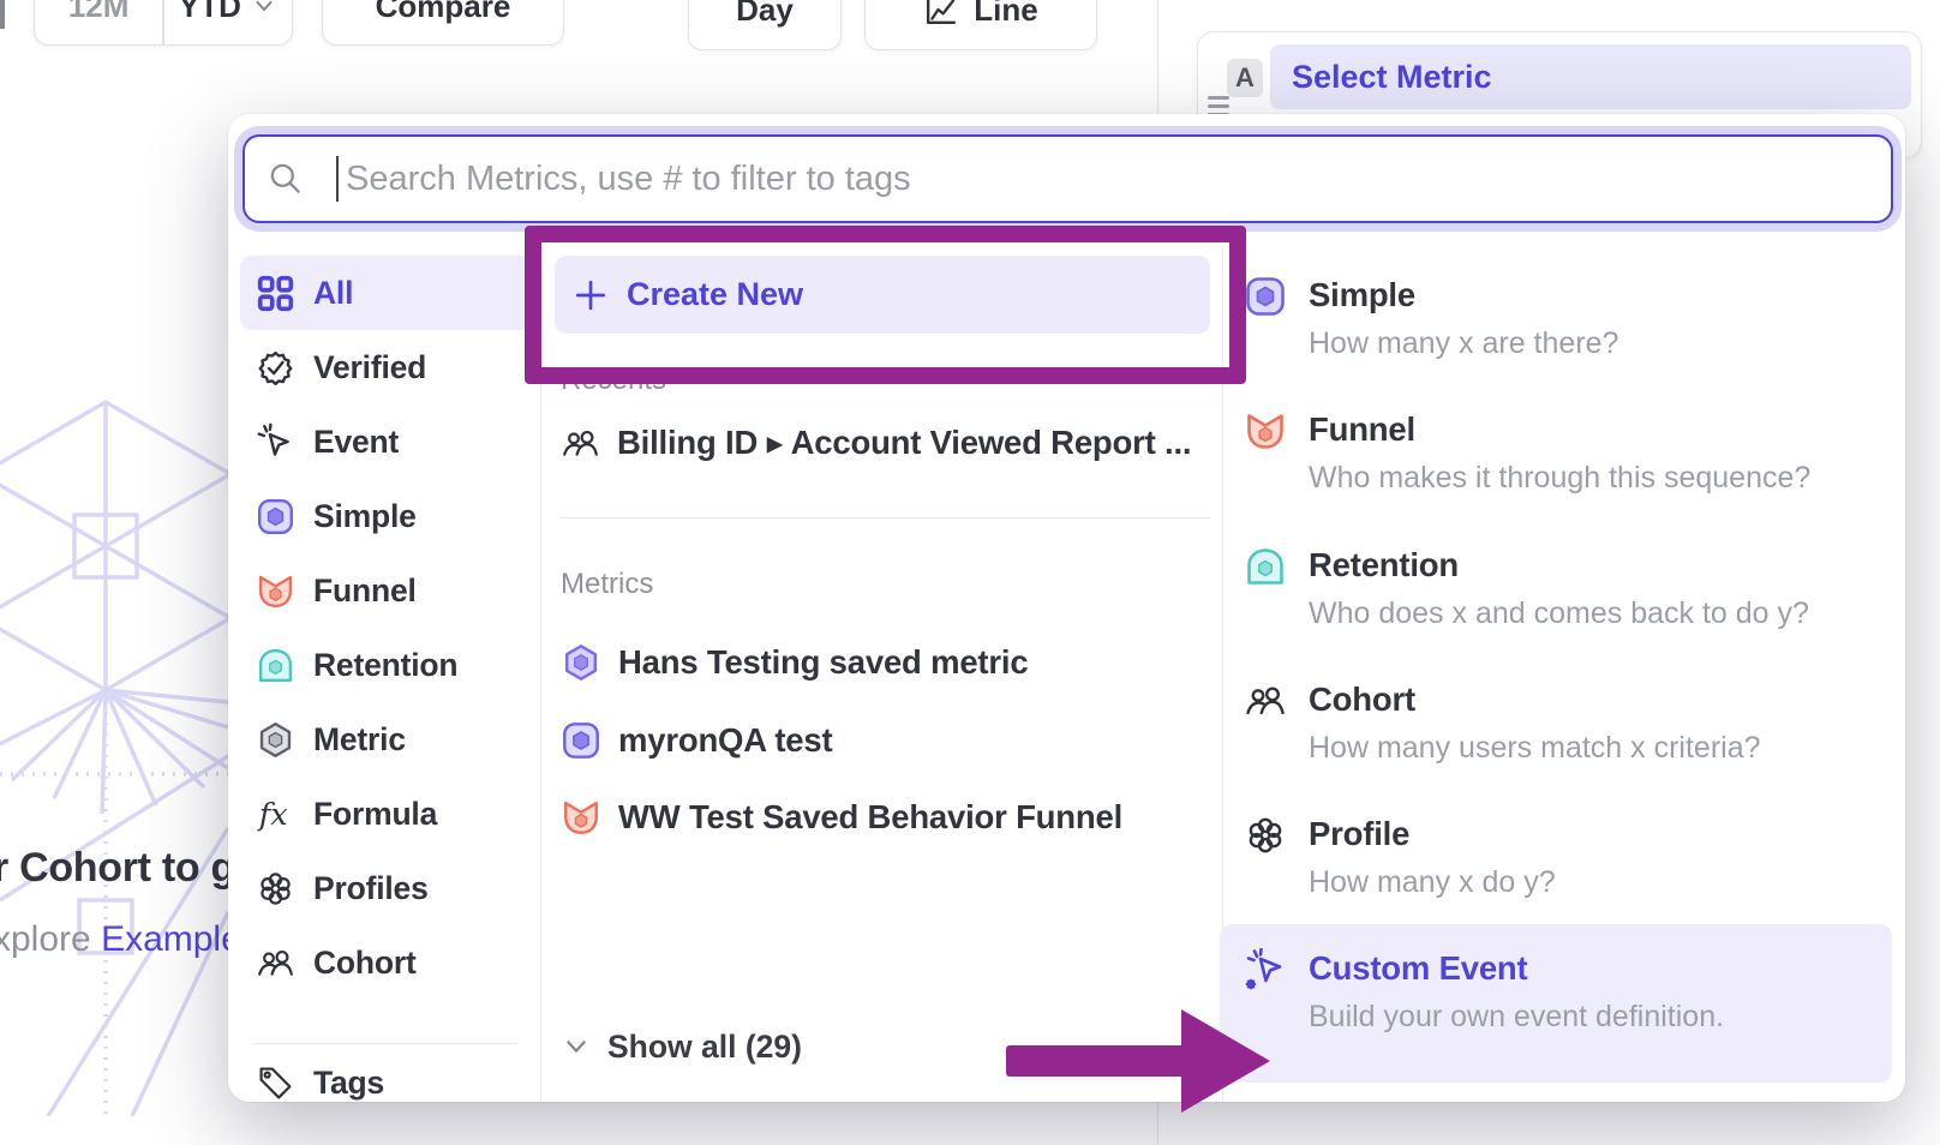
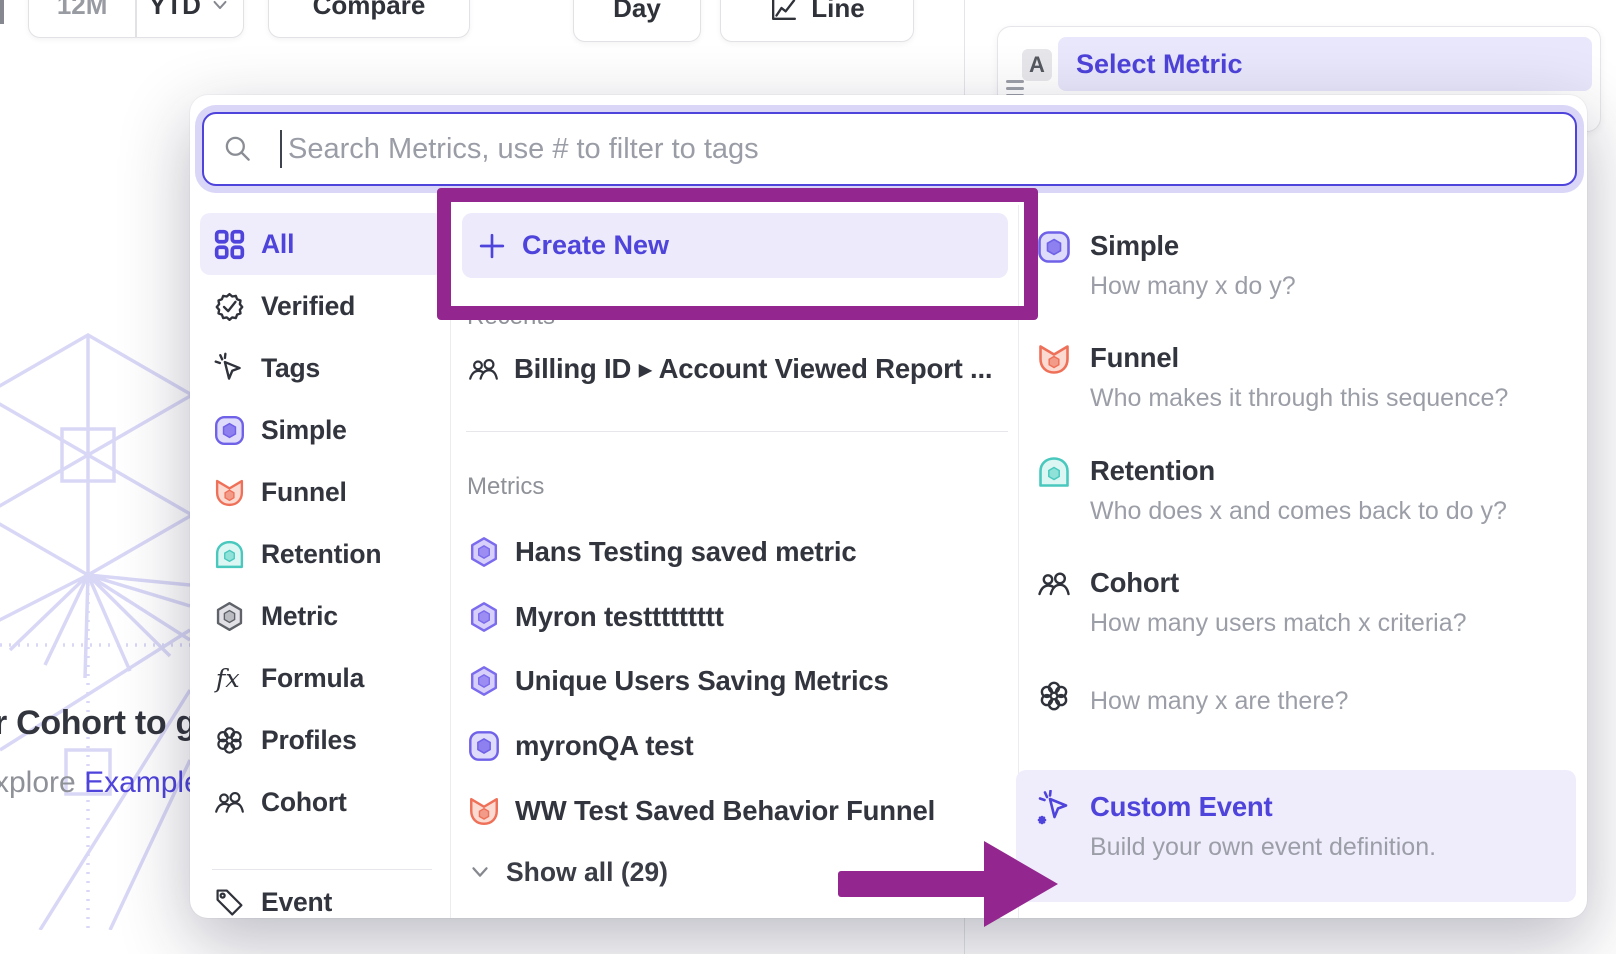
  r Cohort to g
  xplore Exampl
  12M
  YTD
  Compare
  Day
  Line
  A
  Select Metric
  Search Metrics, use # to filter to tags
  All
  Verified
- Event
+ Tags
  Simple
  Funnel
  Retention
  Metric
  Formula
  Profiles
  Cohort
- Tags
+ Event
  Create New
  Recents
  Billing ID ▸ Account Viewed Report ...
  Metrics
  Hans Testing saved metric
+ Myron testtttttttt
+ Unique Users Saving Metrics
  myronQA test
  WW Test Saved Behavior Funnel
  Show all (29)
  Simple
- How many x are there?
+ How many x do y?
  Funnel
  Who makes it through this sequence?
  Retention
  Who does x and comes back to do y?
  Cohort
  How many users match x criteria?
- Profile
- How many x do y?
+ How many x are there?
  Custom Event
  Build your own event definition.
